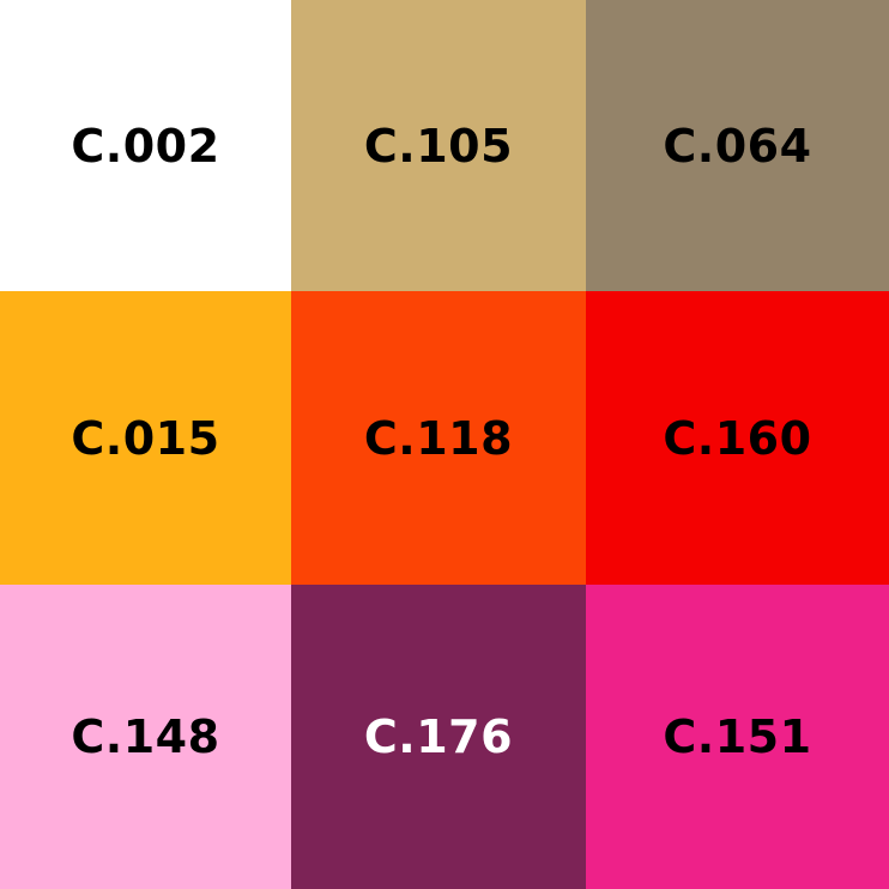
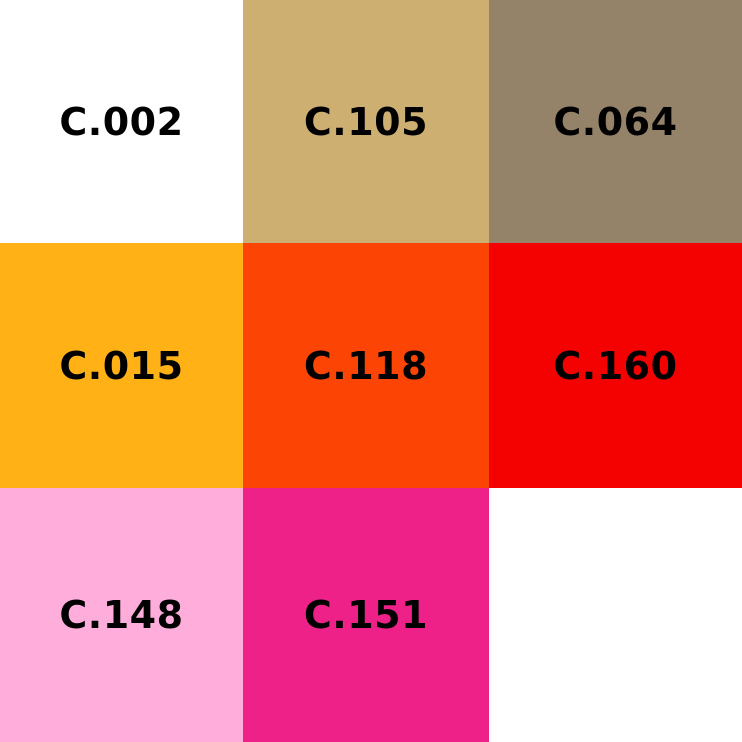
  C.002
  C.105
  C.064
  C.015
  C.118
  C.160
  C.148
- C.176
  C.151
